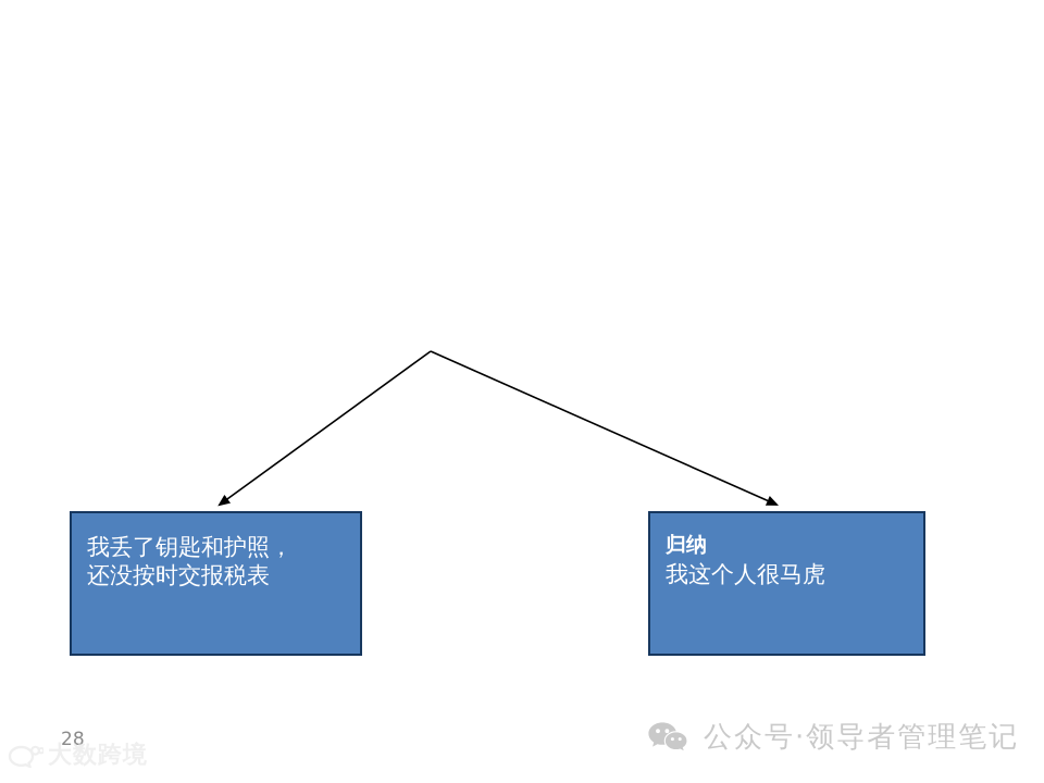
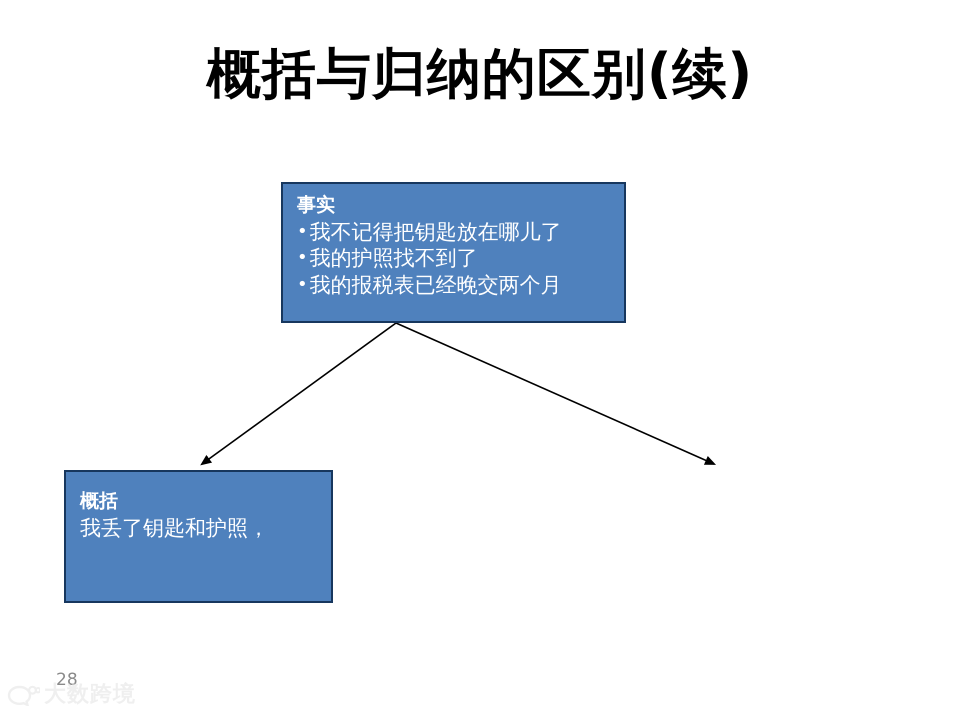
+ 概括与归纳的区别(续)
+ 事实
+ 我不记得把钥匙放在哪儿了
+ 我的护照找不到了
+ 我的报税表已经晚交两个月
+ 概括
  我丢了钥匙和护照，
- 还没按时交报税表
- 归纳
- 我这个人很马虎
  28
  大数跨境
- 公众号·领导者管理笔记
